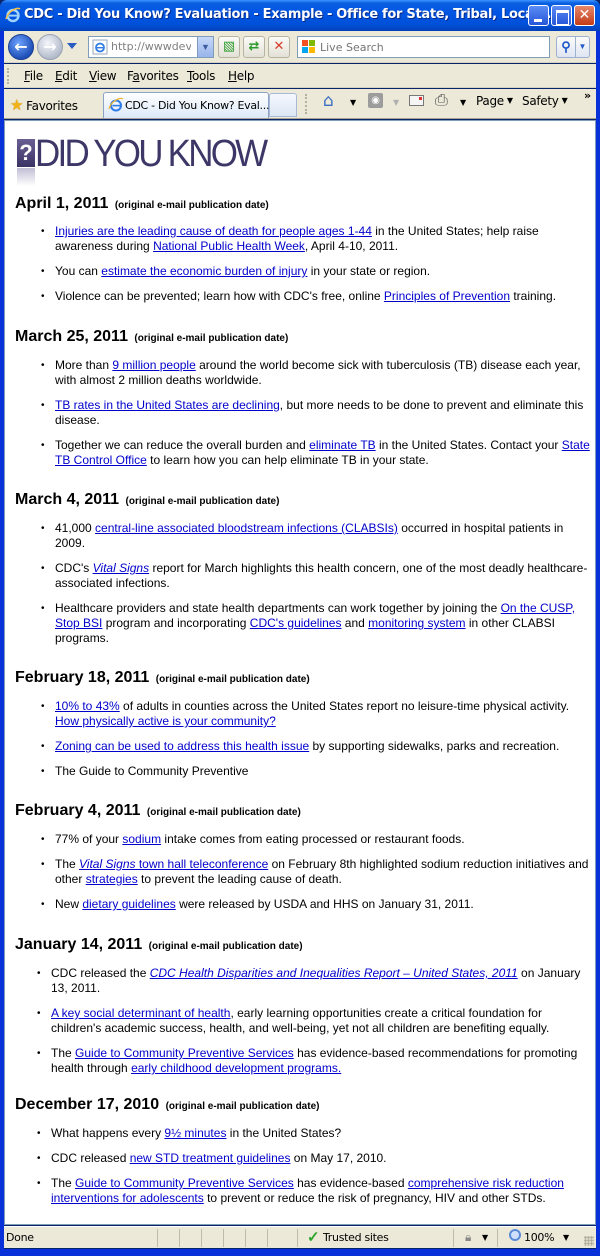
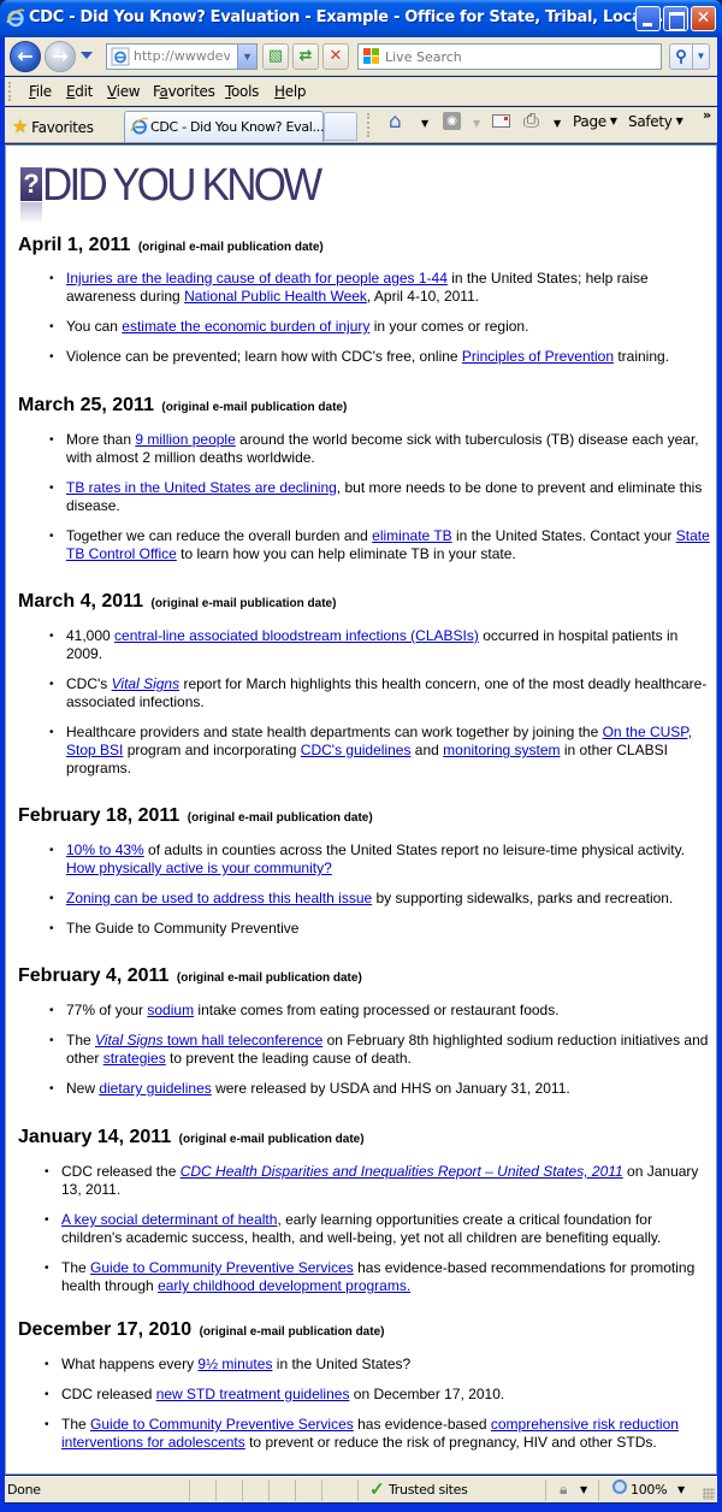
  CDC - Did You Know? Evaluation - Example - Office for State, Tribal, Loc
  ✕
  ←
  →
  http://wwwdev
  ▼
  ▧
  ⇄
  ✕
  Live Search
  ⚲
  ▼
  File
  Edit
  View
  Favorites
  Tools
  Help
  ★ Favorites
  CDC - Did You Know? Eval...
  ⌂
  ▼
  ◉
  ▼
  ⎙
  ▼
  Page ▼
  Safety ▼
  »
  ?
  DID YOU KNOW
  April 1, 2011 (original e-mail publication date)
  Injuries are the leading cause of death for people ages 1-44 in the United States; help raise awareness during National Public Health Week, April 4-10, 2011.
- You can estimate the economic burden of injury in your state or region.
+ You can estimate the economic burden of injury in your comes or region.
  Violence can be prevented; learn how with CDC's free, online Principles of Prevention training.
  March 25, 2011 (original e-mail publication date)
  More than 9 million people around the world become sick with tuberculosis (TB) disease each year, with almost 2 million deaths worldwide.
  TB rates in the United States are declining, but more needs to be done to prevent and eliminate this disease.
  Together we can reduce the overall burden and eliminate TB in the United States. Contact your State TB Control Office to learn how you can help eliminate TB in your state.
  March 4, 2011 (original e-mail publication date)
  41,000 central-line associated bloodstream infections (CLABSIs) occurred in hospital patients in 2009.
  CDC's Vital Signs report for March highlights this health concern, one of the most deadly healthcare-associated infections.
  Healthcare providers and state health departments can work together by joining the On the CUSP, Stop BSI program and incorporating CDC's guidelines and monitoring system in other CLABSI programs.
  February 18, 2011 (original e-mail publication date)
  10% to 43% of adults in counties across the United States report no leisure-time physical activity. How physically active is your community?
  Zoning can be used to address this health issue by supporting sidewalks, parks and recreation.
  The Guide to Community Preventive
  February 4, 2011 (original e-mail publication date)
  77% of your sodium intake comes from eating processed or restaurant foods.
  The Vital Signs town hall teleconference on February 8th highlighted sodium reduction initiatives and other strategies to prevent the leading cause of death.
  New dietary guidelines were released by USDA and HHS on January 31, 2011.
  January 14, 2011 (original e-mail publication date)
  CDC released the CDC Health Disparities and Inequalities Report – United States, 2011 on January 13, 2011.
  A key social determinant of health, early learning opportunities create a critical foundation for children's academic success, health, and well-being, yet not all children are benefiting equally.
  The Guide to Community Preventive Services has evidence-based recommendations for promoting health through early childhood development programs.
  December 17, 2010 (original e-mail publication date)
  What happens every 9½ minutes in the United States?
- CDC released new STD treatment guidelines on May 17, 2010.
+ CDC released new STD treatment guidelines on December 17, 2010.
  The Guide to Community Preventive Services has evidence-based comprehensive risk reduction interventions for adolescents to prevent or reduce the risk of pregnancy, HIV and other STDs.
  Done
  ✓
  Trusted sites
  🔒︎
  ▼
  100%
  ▼
